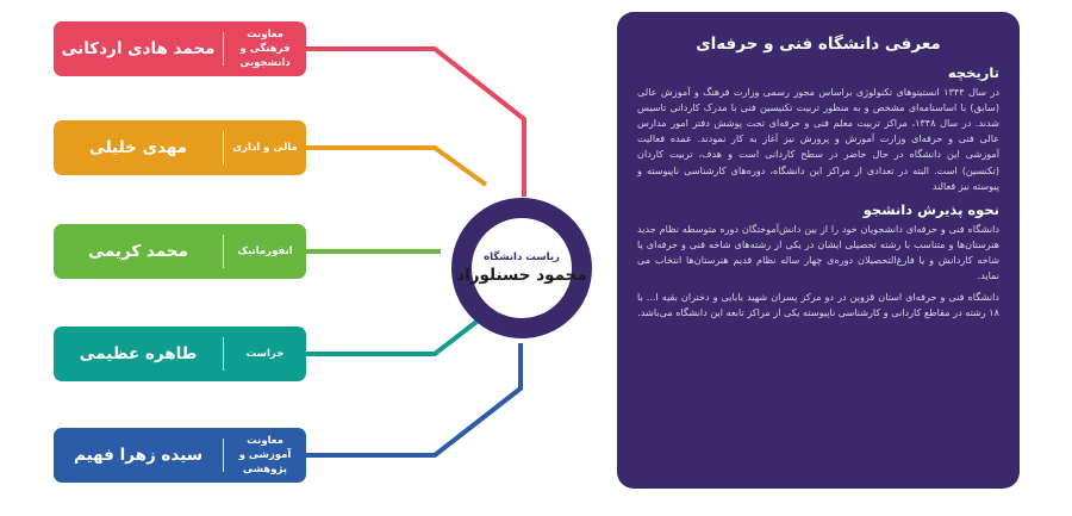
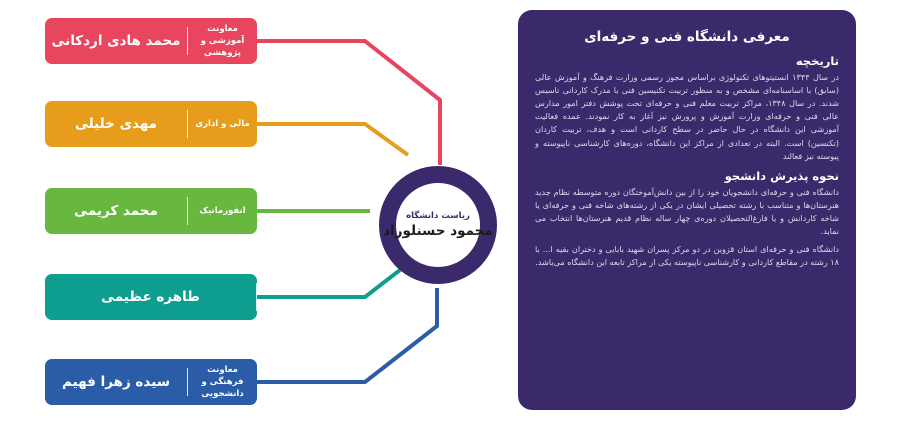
  معاونت
- فرهنگی و دانشجویی
+ آموزشی و پژوهشی
  محمد هادی اردکانی
  مالی و اداری
  مهدی خلیلی
  انفورماتیک
  محمد کریمی
- حراست
  طاهره عظیمی
  معاونت
- آموزشی و پژوهشی
+ فرهنگی و دانشجویی
  سیده زهرا فهیم
  ریاست دانشگاه
  محمود حسنلوراد
  معرفی دانشگاه فنی و حرفه‌ای
  تاریخچه
  در سال ۱۳۴۴ انستیتوهای تکنولوژی براساس مجوز رسمی وزارت فرهنگ و آموزش عالی (سابق) با اساسنامه‌ای مشخص و به منظور تربیت تکنیسین فنی با مدرک کاردانی تاسیس شدند. در سال ۱۳۴۸، مراکز تربیت معلم فنی و حرفه‌ای تحت پوشش دفتر امور مدارس عالی فنی و حرفه‌ای وزارت آموزش و پرورش نیز آغاز به کار نمودند. عمده فعالیت آموزشی این دانشگاه در حال حاضر در سطح کاردانی است و هدف، تربیت کاردان (تکنسین) است. البته در تعدادی از مراکز این دانشگاه، دوره‌های کارشناسی ناپیوسته و پیوسته نیز فعالند
  نحوه پذیرش دانشجو
  دانشگاه فنی و حرفه‌ای دانشجویان خود را از بین دانش‌آموختگان دوره متوسطه نظام جدید هنرستان‌ها و متناسب با رشته تحصیلی ایشان در یکی از رشته‌های شاخه فنی و حرفه‌ای یا شاخه کاردانش و یا فارغ‌التحصیلان دوره‌ی چهار ساله نظام قدیم هنرستان‌ها انتخاب می نماید.
  دانشگاه فنی و حرفه‌ای استان قزوین در دو مرکز پسران شهید بابایی و دختران بقیه ا... با ۱۸ رشته در مقاطع کاردانی و کارشناسی ناپیوسته یکی از مراکز تابعه این دانشگاه می‌باشد.
